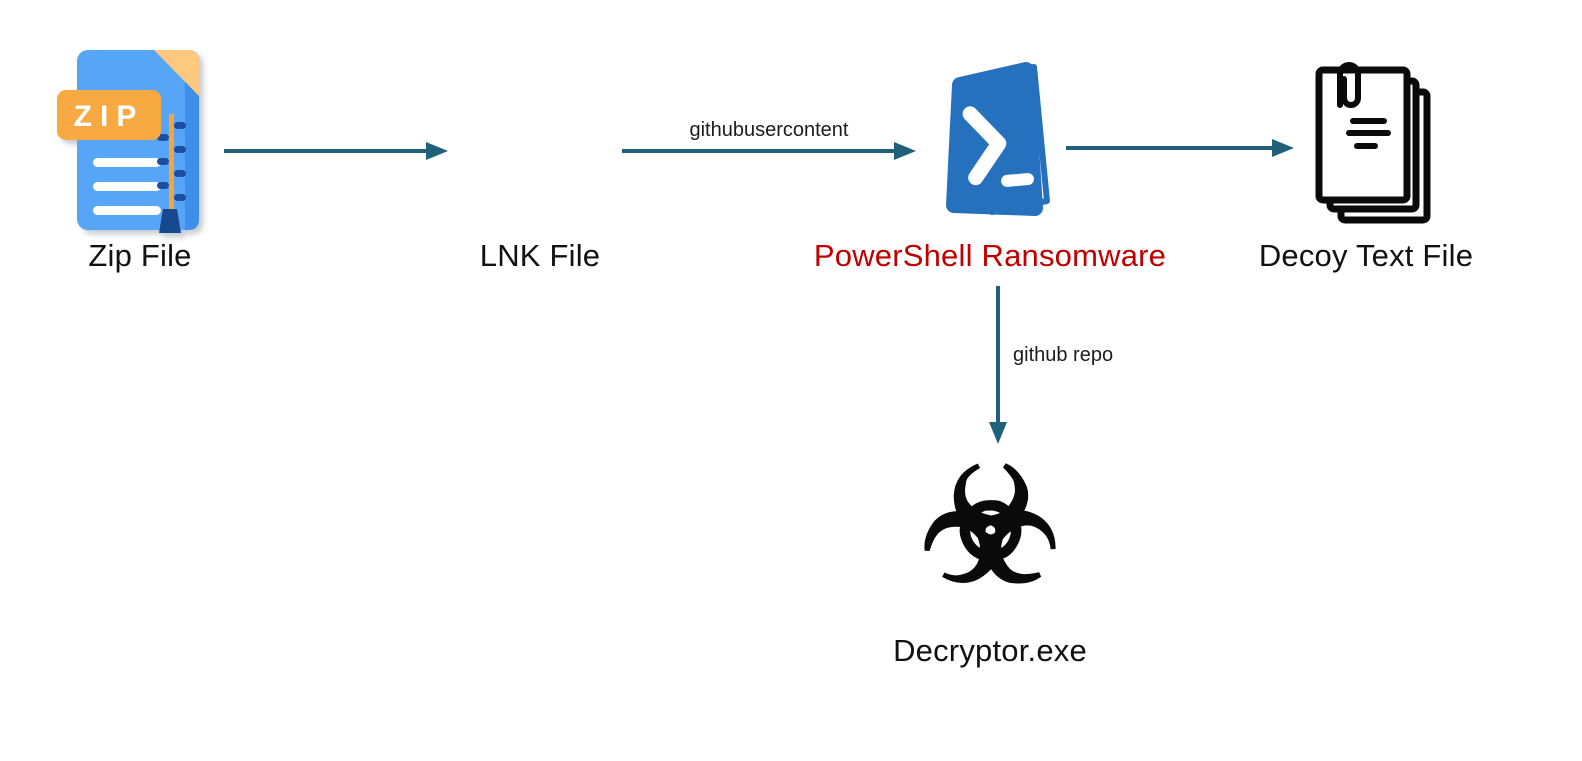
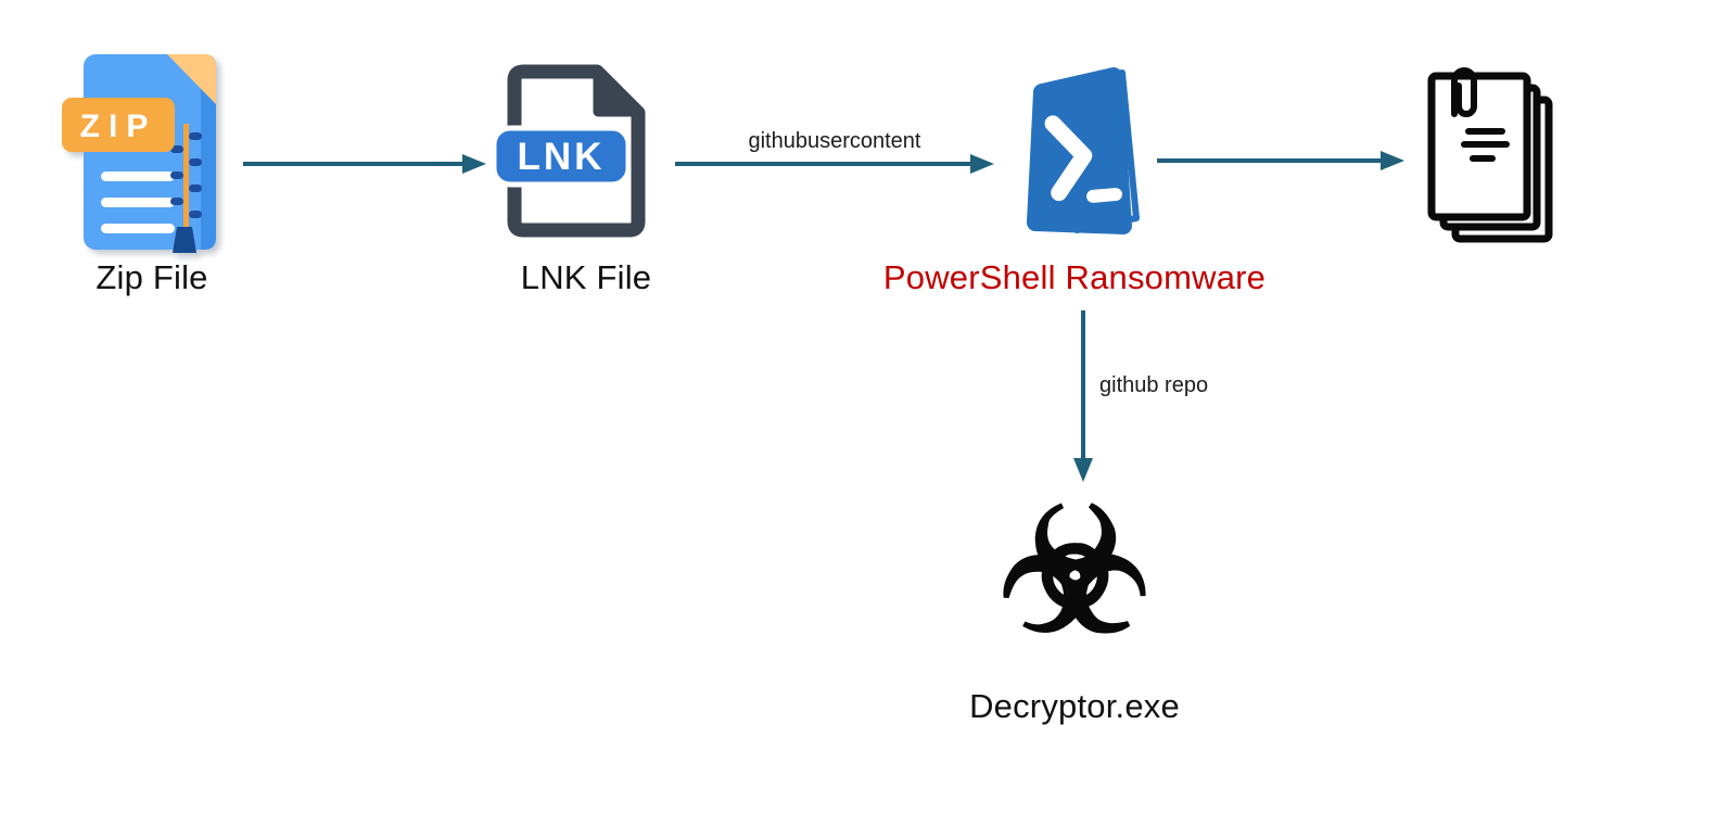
  ZIP
  Zip File
+ LNK
  LNK File
  githubusercontent
  PowerShell Ransomware
- Decoy Text File
  github repo
  ☣
  Decryptor.exe
